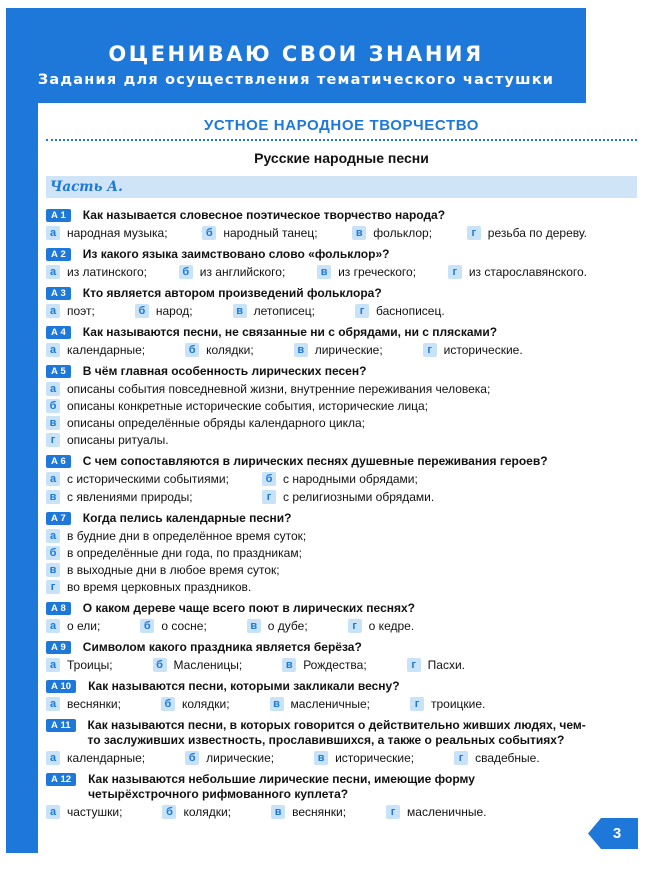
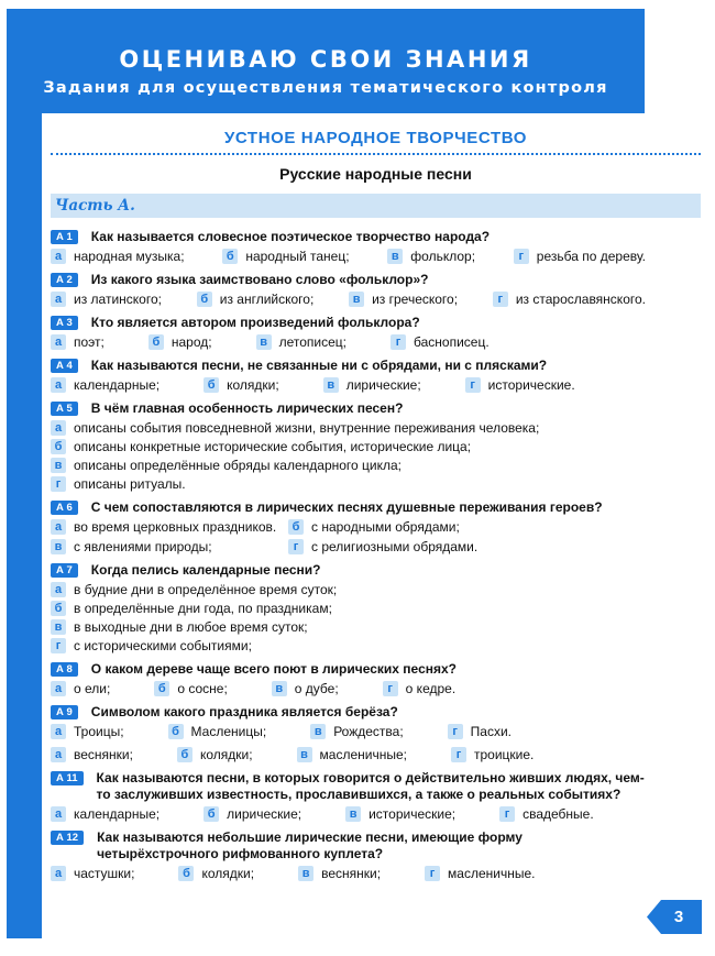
  ОЦЕНИВАЮ СВОИ ЗНАНИЯ
- Задания для осуществления тематического частушки
+ Задания для осуществления тематического контроля
  УСТНОЕ НАРОДНОЕ ТВОРЧЕСТВО
  Русские народные песни
  Часть А.
  А 1
  Как называется словесное поэтическое творчество народа?
  а
  народная музыка;
  б
  народный танец;
  в
  фольклор;
  г
  резьба по дереву.
  А 2
  Из какого языка заимствовано слово «фольклор»?
  а
  из латинского;
  б
  из английского;
  в
  из греческого;
  г
  из старославянского.
  А 3
  Кто является автором произведений фольклора?
  а
  поэт;
  б
  народ;
  в
  летописец;
  г
  баснописец.
  А 4
  Как называются песни, не связанные ни с обрядами, ни с плясками?
  а
  календарные;
  б
  колядки;
  в
  лирические;
  г
  исторические.
  А 5
  В чём главная особенность лирических песен?
  а
  описаны события повседневной жизни, внутренние переживания человека;
  б
  описаны конкретные исторические события, исторические лица;
  в
  описаны определённые обряды календарного цикла;
  г
  описаны ритуалы.
  А 6
  С чем сопоставляются в лирических песнях душевные переживания героев?
  а
- с историческими событиями;
+ во время церковных праздников.
  б
  с народными обрядами;
  в
  с явлениями природы;
  г
  с религиозными обрядами.
  А 7
  Когда пелись календарные песни?
  а
  в будние дни в определённое время суток;
  б
  в определённые дни года, по праздникам;
  в
  в выходные дни в любое время суток;
  г
- во время церковных праздников.
+ с историческими событиями;
  А 8
  О каком дереве чаще всего поют в лирических песнях?
  а
  о ели;
  б
  о сосне;
  в
  о дубе;
  г
  о кедре.
  А 9
  Символом какого праздника является берёза?
  а
  Троицы;
  б
  Масленицы;
  в
  Рождества;
  г
  Пасхи.
- А 10
- Как называются песни, которыми закликали весну?
  а
  веснянки;
  б
  колядки;
  в
  масленичные;
  г
  троицкие.
  А 11
  Как называются песни, в которых говорится о действительно живших людях, чем-то заслуживших известность, прославившихся, а также о реальных событиях?
  а
  календарные;
  б
  лирические;
  в
  исторические;
  г
  свадебные.
  А 12
  Как называются небольшие лирические песни, имеющие форму четырёхстрочного рифмованного куплета?
  а
  частушки;
  б
  колядки;
  в
  веснянки;
  г
  масленичные.
  3
